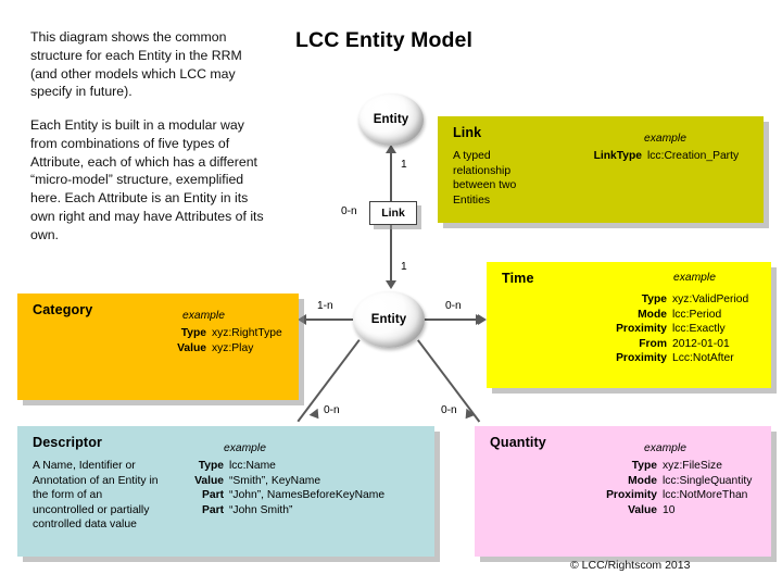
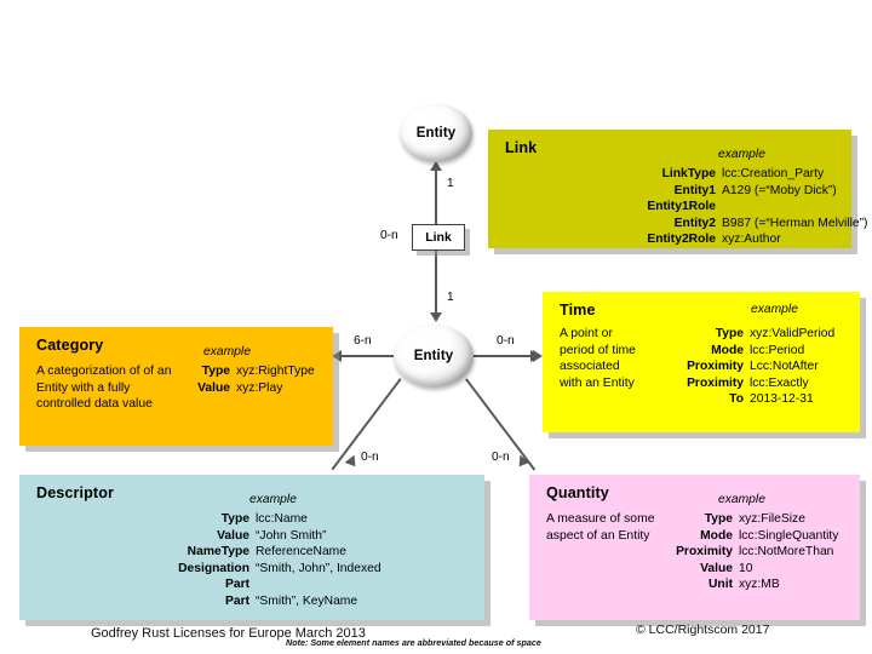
- This diagram shows the common structure for each Entity in the RRM (and other models which LCC may specify in future).
- Each Entity is built in a modular way from combinations of five types of Attribute, each of which has a different “micro-model” structure, exemplified here. Each Attribute is an Entity in its own right and may have Attributes of its own.
- LCC Entity Model
  1
  0-n
  1
- 1-n
+ 6-n
  0-n
  0-n
  0-n
  Entity
  Entity
  Link
  Link
- A typed relationship between two Entities
  example
  LinkType
  lcc:Creation_Party
+ Entity1
+ A129 (=“Moby Dick”)
+ Entity1Role
+ Entity2
+ B987 (=“Herman Melville”)
+ Entity2Role
+ xyz:Author
  Time
+ A point or period of time associated with an Entity
  example
  Type
  xyz:ValidPeriod
  Mode
  lcc:Period
  Proximity
- lcc:Exactly
+ Lcc:NotAfter
- From
- 2012-01-01
  Proximity
- Lcc:NotAfter
+ lcc:Exactly
+ To
+ 2013-12-31
  Category
+ A categorization of of an Entity with a fully controlled data value
  example
  Type
  xyz:RightType
  Value
  xyz:Play
  Descriptor
- A Name, Identifier or Annotation of an Entity in the form of an uncontrolled or partially controlled data value
  example
  Type
  lcc:Name
  Value
- “Smith”, KeyName
+ “John Smith”
+ NameType
+ ReferenceName
+ Designation
+ “Smith, John”, Indexed
  Part
- “John”, NamesBeforeKeyName
  Part
- “John Smith”
+ “Smith”, KeyName
  Quantity
+ A measure of some aspect of an Entity
  example
  Type
  xyz:FileSize
  Mode
  lcc:SingleQuantity
  Proximity
  lcc:NotMoreThan
  Value
  10
+ Unit
+ xyz:MB
+ Godfrey Rust Licenses for Europe March 2013
- © LCC/Rightscom 2013
+ © LCC/Rightscom 2017
+ Note: Some element names are abbreviated because of space
